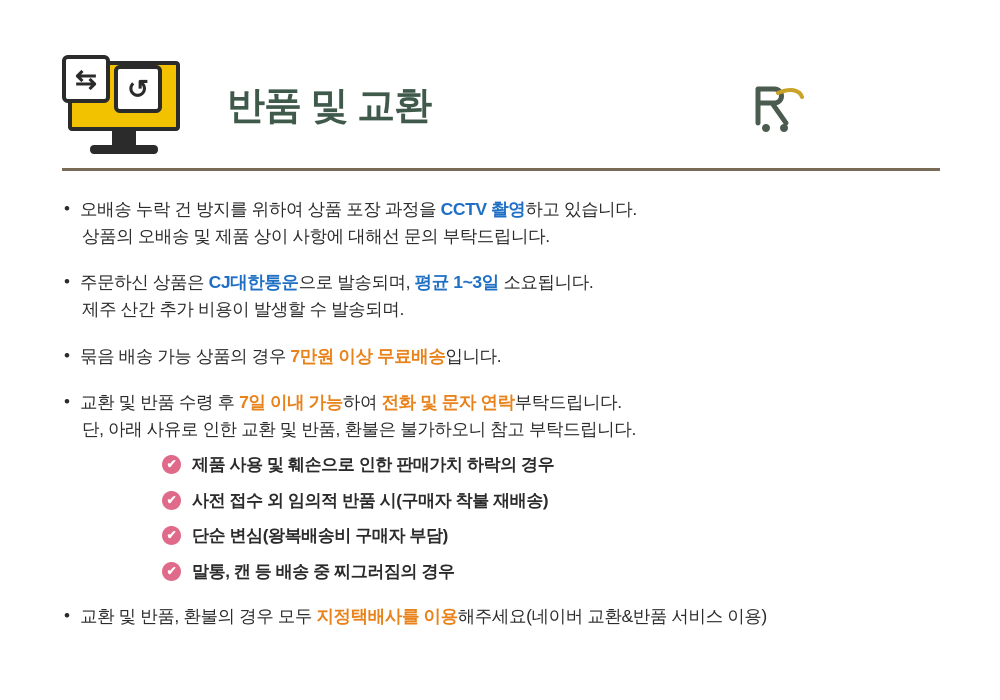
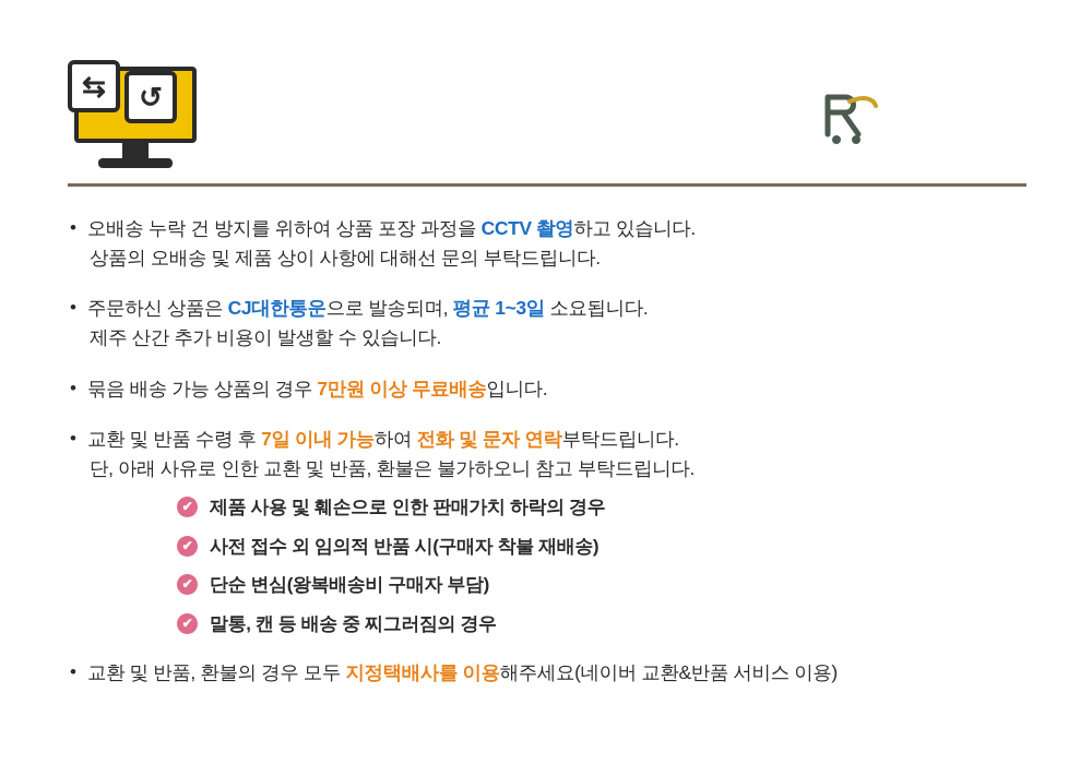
  ⇆
  ↺
- 반품 및 교환
  오배송 누락 건 방지를 위하여 상품 포장 과정을 CCTV 촬영하고 있습니다.
  상품의 오배송 및 제품 상이 사항에 대해선 문의 부탁드립니다.
  주문하신 상품은 CJ대한통운으로 발송되며, 평균 1~3일 소요됩니다.
- 제주 산간 추가 비용이 발생할 수 발송되며.
+ 제주 산간 추가 비용이 발생할 수 있습니다.
  묶음 배송 가능 상품의 경우 7만원 이상 무료배송입니다.
  교환 및 반품 수령 후 7일 이내 가능하여 전화 및 문자 연락부탁드립니다.
  단, 아래 사유로 인한 교환 및 반품, 환불은 불가하오니 참고 부탁드립니다.
  ✔
  제품 사용 및 훼손으로 인한 판매가치 하락의 경우
  ✔
  사전 접수 외 임의적 반품 시(구매자 착불 재배송)
  ✔
  단순 변심(왕복배송비 구매자 부담)
  ✔
  말통, 캔 등 배송 중 찌그러짐의 경우
  교환 및 반품, 환불의 경우 모두 지정택배사를 이용해주세요(네이버 교환&반품 서비스 이용)
